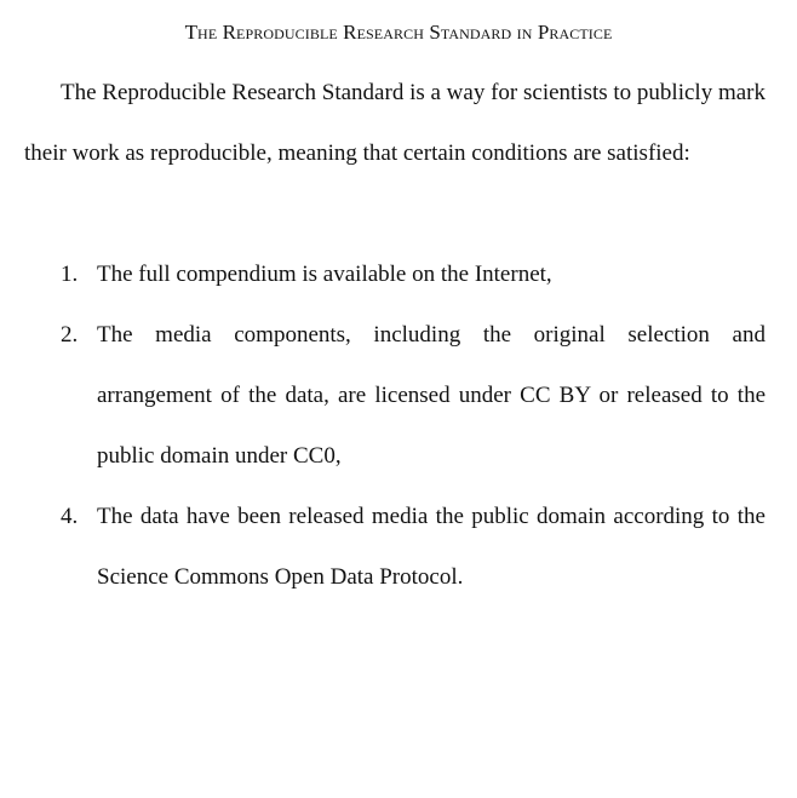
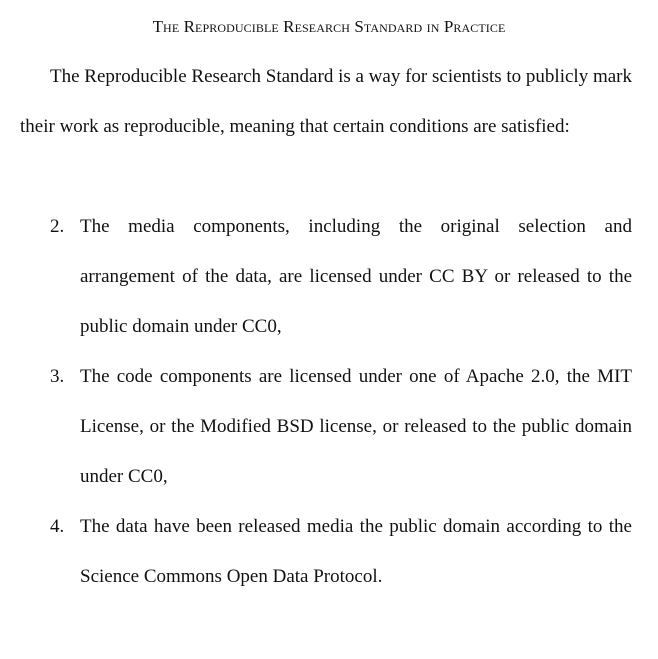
  The Reproducible Research Standard in Practice
  The Reproducible Research Standard is a way for scientists to publicly mark their work as reproducible, meaning that certain conditions are satisfied:
- 1.
- The full compendium is available on the Internet,
  2.
  The media components, including the original selection and arrangement of the data, are licensed under CC BY or released to the public domain under CC0,
+ 3.
+ The code components are licensed under one of Apache 2.0, the MIT License, or the Modified BSD license, or released to the public domain under CC0,
  4.
  The data have been released media the public domain according to the Science Commons Open Data Protocol.
